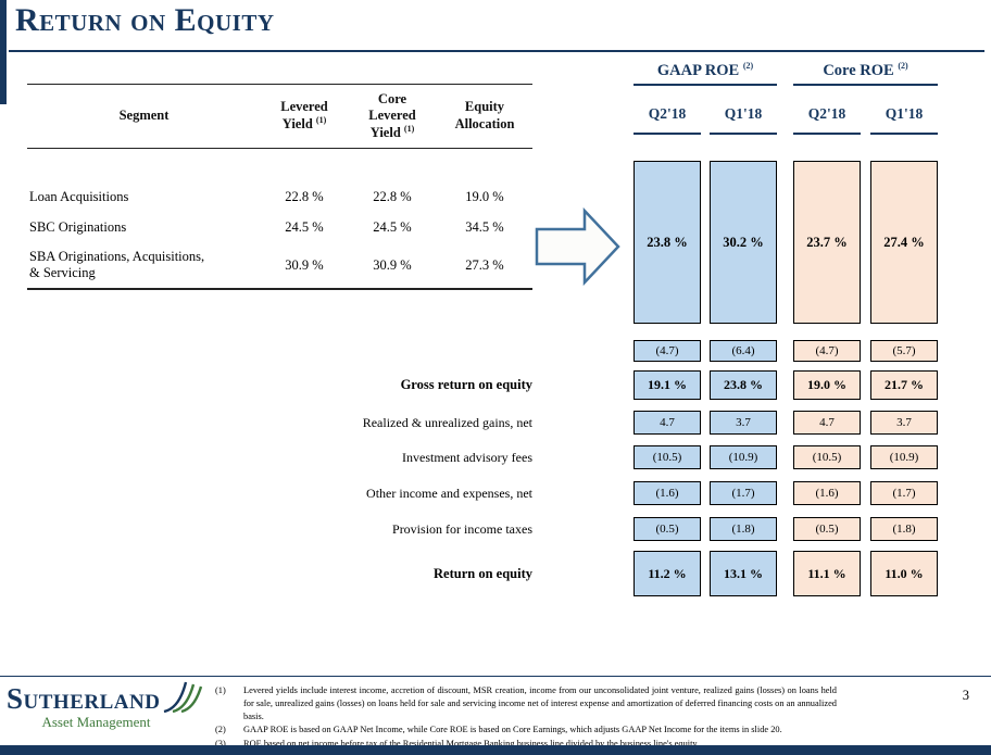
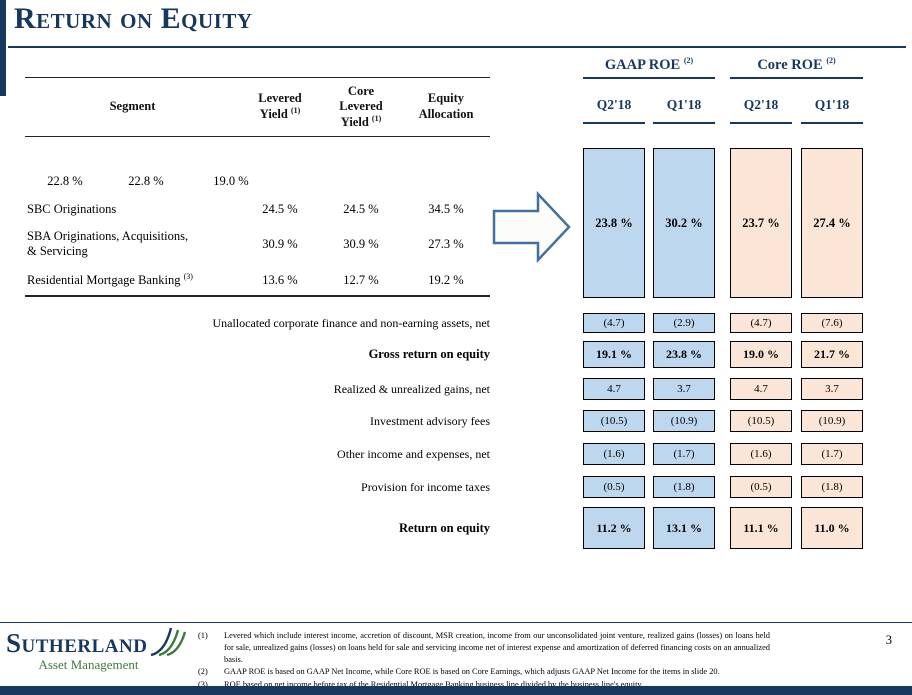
  Return on Equity
  Segment
  Levered
  Yield (1)
  Core
  Levered
  Yield (1)
  Equity
  Allocation
- Loan Acquisitions
  22.8 %
  22.8 %
  19.0 %
  SBC Originations
  24.5 %
  24.5 %
  34.5 %
  SBA Originations, Acquisitions,
  & Servicing
  30.9 %
  30.9 %
  27.3 %
+ Residential Mortgage Banking (3)
+ 13.6 %
+ 12.7 %
+ 19.2 %
  GAAP ROE (2)
  Core ROE (2)
  Q2'18
  Q1'18
  Q2'18
  Q1'18
  23.8 %
  30.2 %
  23.7 %
  27.4 %
+ Unallocated corporate finance and non-earning assets, net
  (4.7)
- (6.4)
+ (2.9)
  (4.7)
- (5.7)
+ (7.6)
  Gross return on equity
  19.1 %
  23.8 %
  19.0 %
  21.7 %
  Realized & unrealized gains, net
  4.7
  3.7
  4.7
  3.7
  Investment advisory fees
  (10.5)
  (10.9)
  (10.5)
  (10.9)
  Other income and expenses, net
  (1.6)
  (1.7)
  (1.6)
  (1.7)
  Provision for income taxes
  (0.5)
  (1.8)
  (0.5)
  (1.8)
  Return on equity
  11.2 %
  13.1 %
  11.1 %
  11.0 %
  Sutherland
  Asset Management
  (1)
- Levered yields include interest income, accretion of discount, MSR creation, income from our unconsolidated joint venture, realized gains (losses) on loans held for sale, unrealized gains (losses) on loans held for sale and servicing income net of interest expense and amortization of deferred financing costs on an annualized basis.
+ Levered which include interest income, accretion of discount, MSR creation, income from our unconsolidated joint venture, realized gains (losses) on loans held for sale, unrealized gains (losses) on loans held for sale and servicing income net of interest expense and amortization of deferred financing costs on an annualized basis.
  (2)
  GAAP ROE is based on GAAP Net Income, while Core ROE is based on Core Earnings, which adjusts GAAP Net Income for the items in slide 20.
  (3)
  ROE based on net income before tax of the Residential Mortgage Banking business line divided by the business line's equity.
  3
